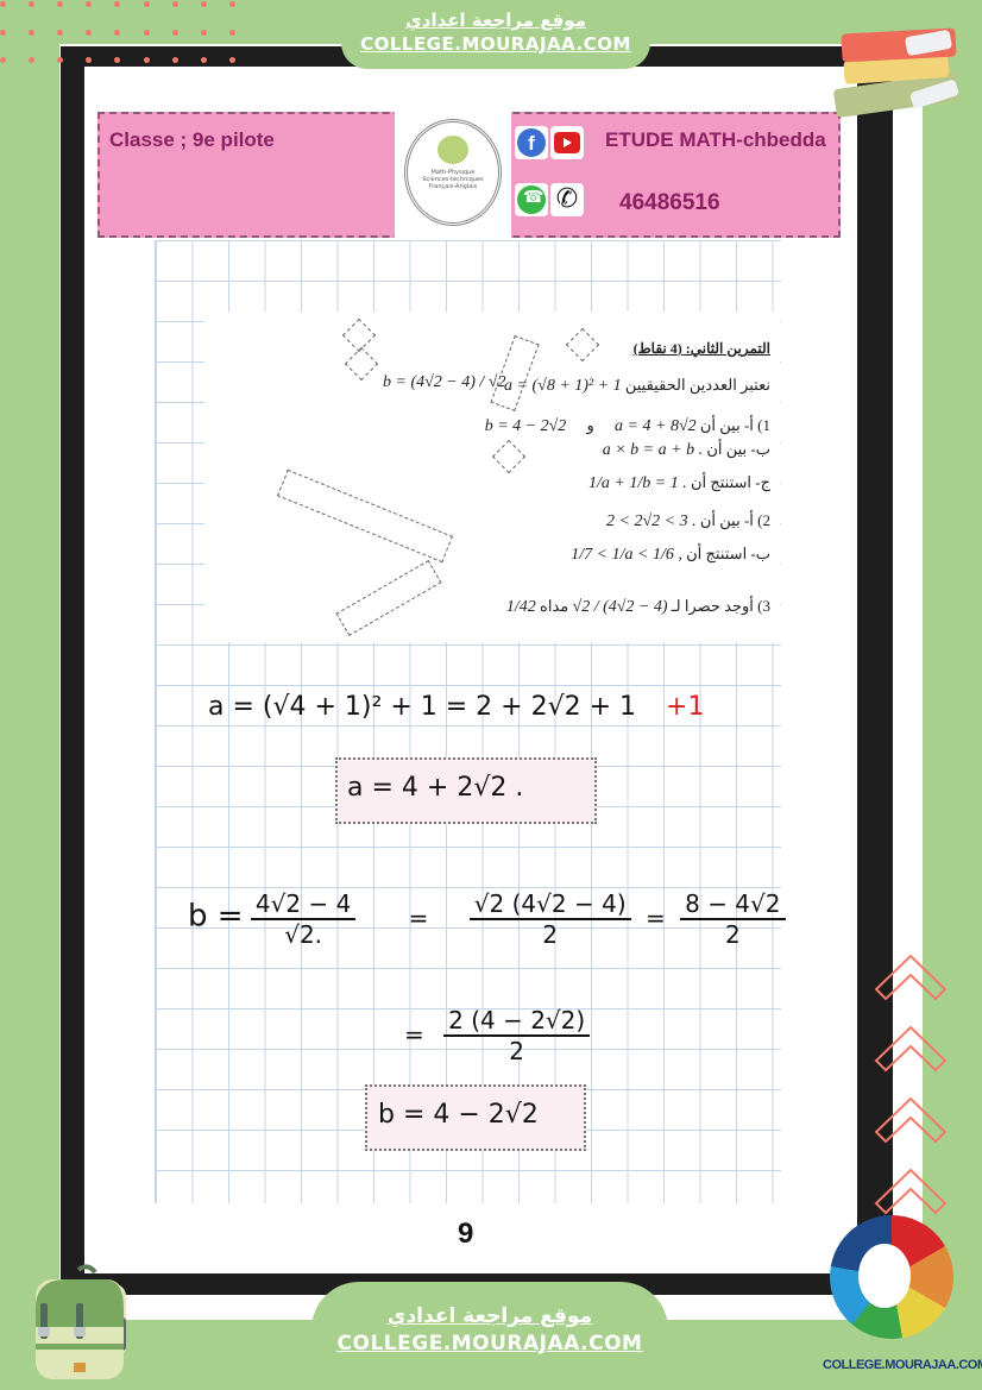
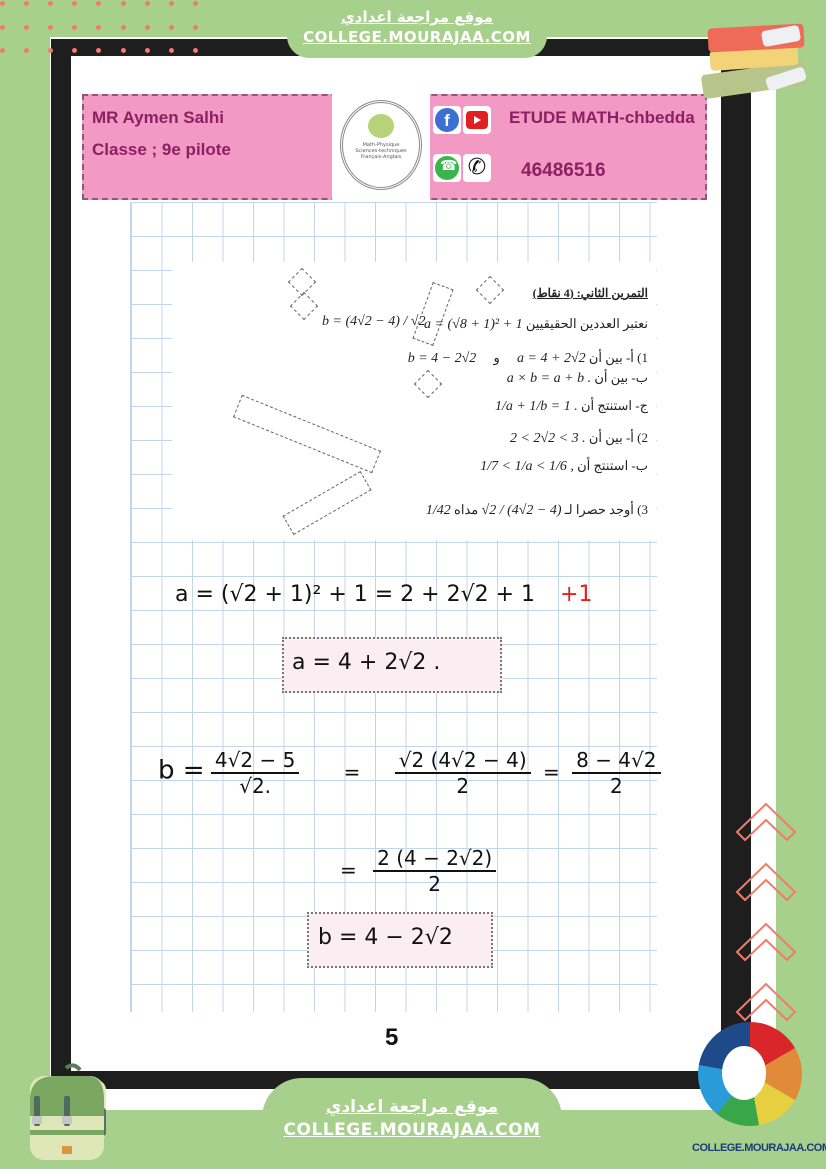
  موقع مراجعة اعدادي
  COLLEGE.MOURAJAA.COM
+ MR Aymen Salhi
  Classe ; 9e pilote
  f
  ✆
  ETUDE MATH-chbedda
  46486516
  التمرين الثاني: (4 نقاط)
  نعتبر العددين الحقيقيين a = (√8 + 1)² + 1
  b = (4√2 − 4) / √2
- 1) أ- بين أن a = 4 + 8√2 و b = 4 − 2√2
+ 1) أ- بين أن a = 4 + 2√2 و b = 4 − 2√2
  ب- بين أن a × b = a + b .
  ج- استنتج أن 1/a + 1/b = 1 .
  2) أ- بين أن 2 < 2√2 < 3 .
  ب- استنتج أن 1/7 < 1/a < 1/6 ,
  3) أوجد حصرا لـ √2 / (4√2 − 4) مداه 1/42
- a = (√4 + 1)² + 1 = 2 + 2√2 + 1 +1
+ a = (√2 + 1)² + 1 = 2 + 2√2 + 1 +1
  a = 4 + 2√2 .
  b =
- 4√2 − 4
+ 4√2 − 5
  √2.
  =
  √2 (4√2 − 4)
  2
  =
  8 − 4√2
  2
  =
  2 (4 − 2√2)
  2
  b = 4 − 2√2
- 9
+ 5
  موقع مراجعة اعدادي
  COLLEGE.MOURAJAA.COM
  COLLEGE.MOURAJAA.CO
